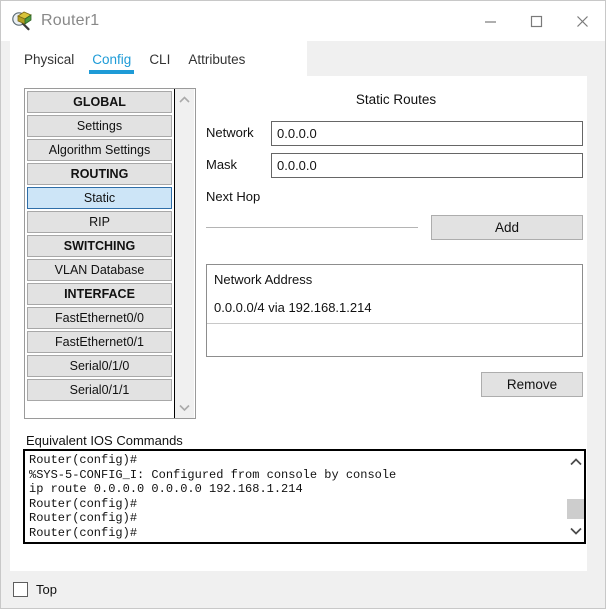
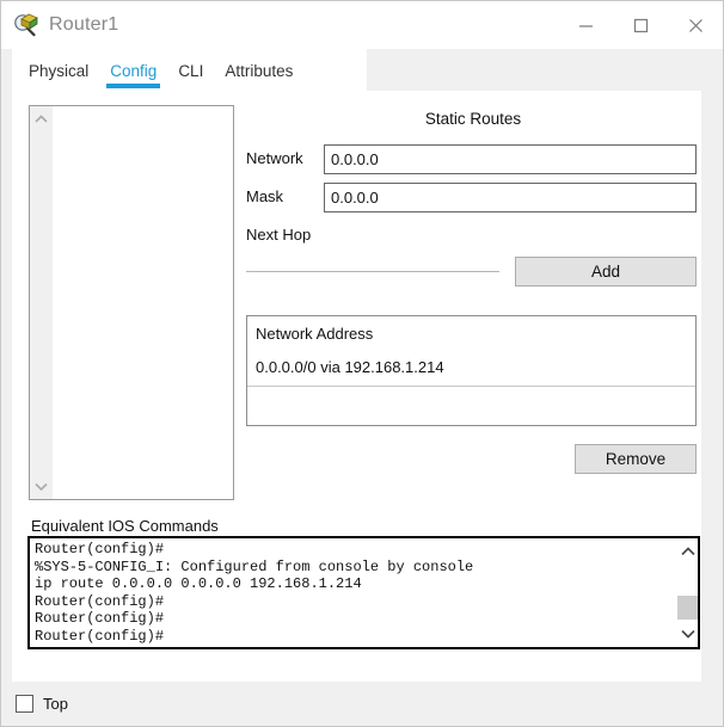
  Router1
  Physical
  Config
  CLI
  Attributes
- GLOBAL
- Settings
- Algorithm Settings
- ROUTING
- Static
- RIP
- SWITCHING
- VLAN Database
- INTERFACE
- FastEthernet0/0
- FastEthernet0/1
- Serial0/1/0
- Serial0/1/1
  Static Routes
  Network
  0.0.0.0
  Mask
  0.0.0.0
  Next Hop
  Add
  Network Address
- 0.0.0.0/4 via 192.168.1.214
+ 0.0.0.0/0 via 192.168.1.214
  Remove
  Equivalent IOS Commands
  Router(config)#
  %SYS-5-CONFIG_I: Configured from console by console
  ip route 0.0.0.0 0.0.0.0 192.168.1.214
  Router(config)#
  Router(config)#
  Router(config)#
  Top
